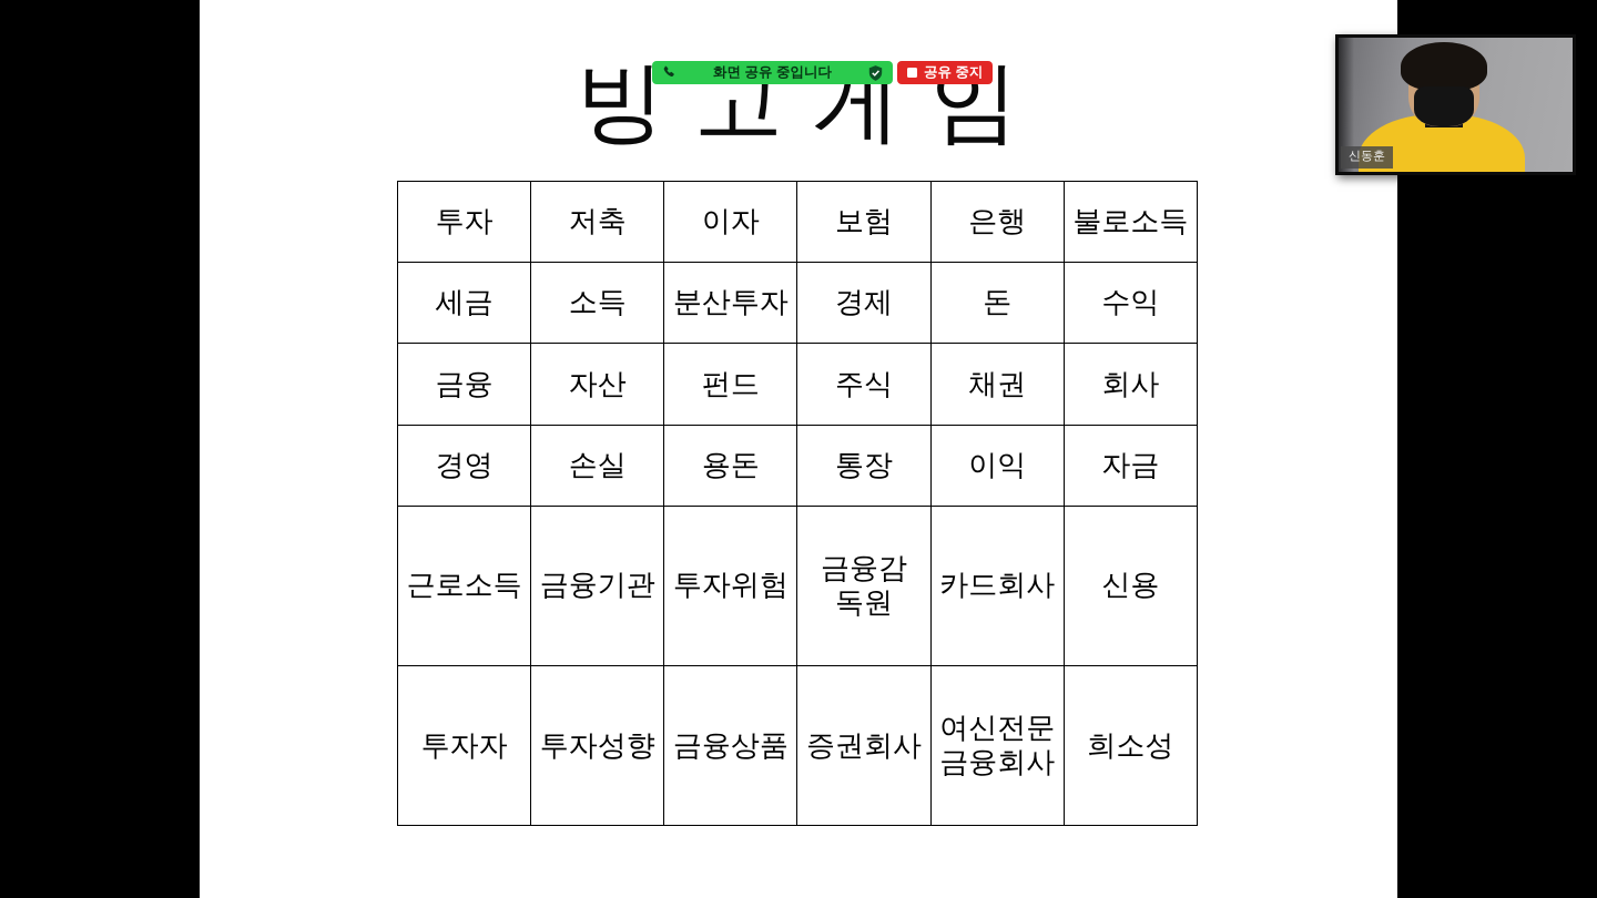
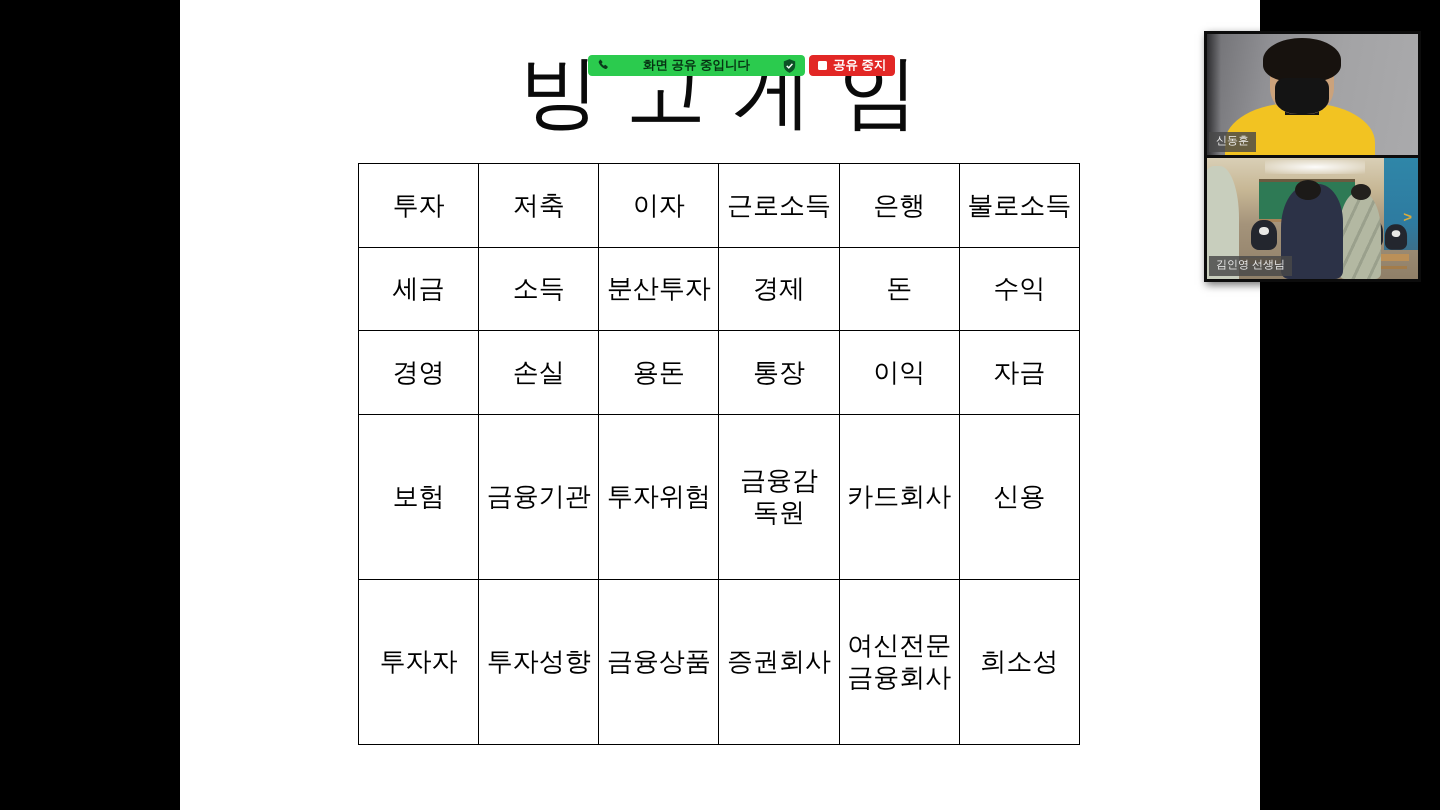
  빙 고 게 임
- 투자	저축	이자	보험	은행	불로소득
+ 투자	저축	이자	근로소득	은행	불로소득
  세금	소득	분산투자	경제	돈	수익
- 금융	자산	펀드	주식	채권	회사
  경영	손실	용돈	통장	이익	자금
- 근로소득	금융기관	투자위험	금융감 독원	카드회사	신용
+ 보험	금융기관	투자위험	금융감 독원	카드회사	신용
  투자자	투자성향	금융상품	증권회사	여신전문 금융회사	희소성
  화면 공유 중입니다
  공유 중지
  신동훈
+ >
+ 김인영 선생님
